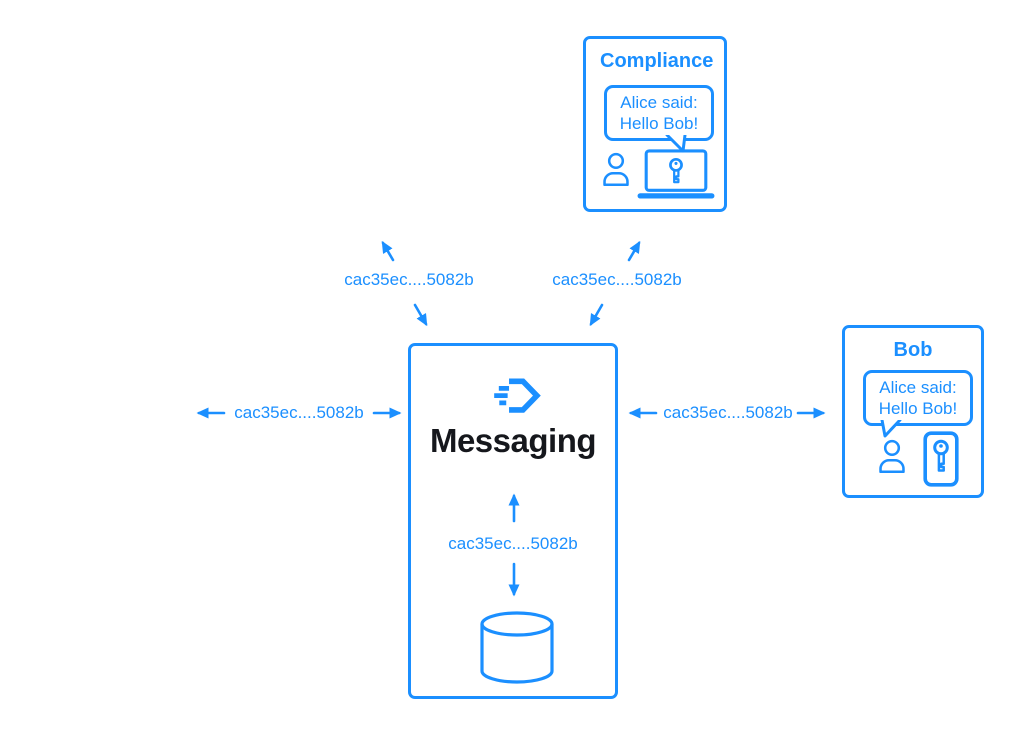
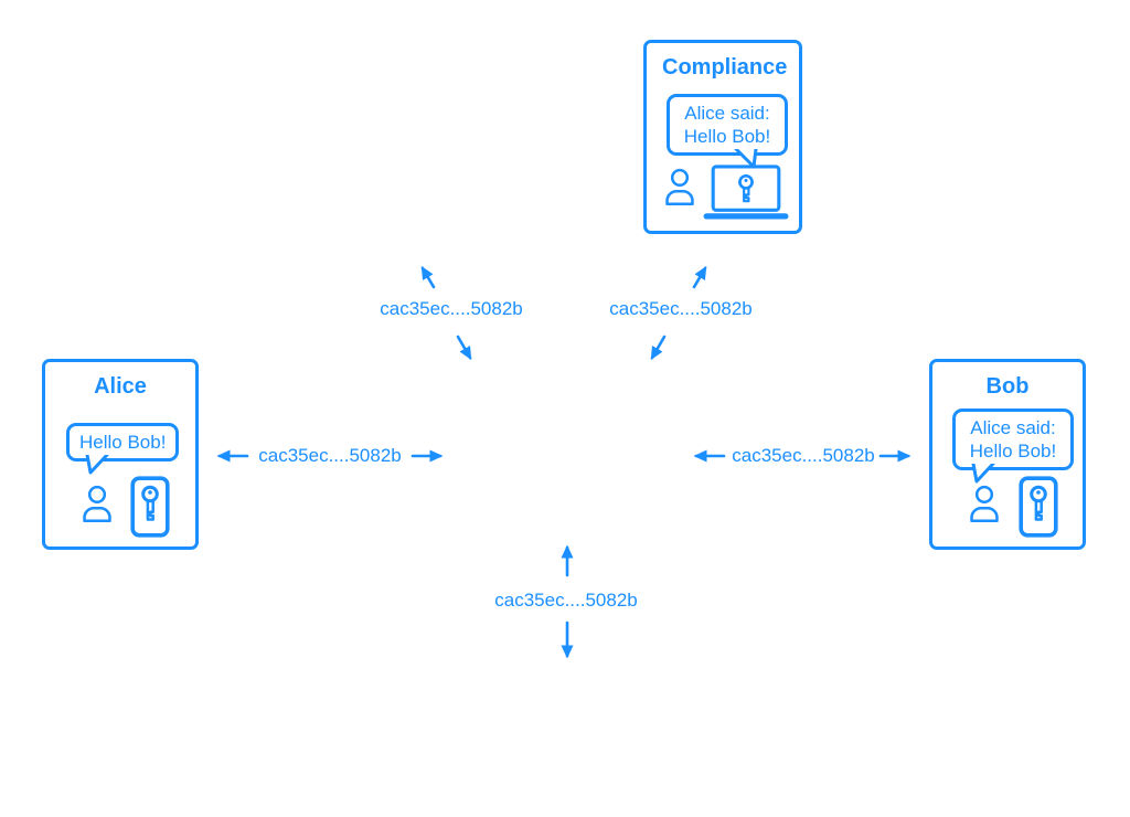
  Compliance
  Alice said: Hello Bob!
+ Alice
+ Hello Bob!
  Bob
  Alice said: Hello Bob!
- Messaging
  cac35ec....5082b
  cac35ec....5082b
  cac35ec....5082b
  cac35ec....5082b
  cac35ec....5082b
